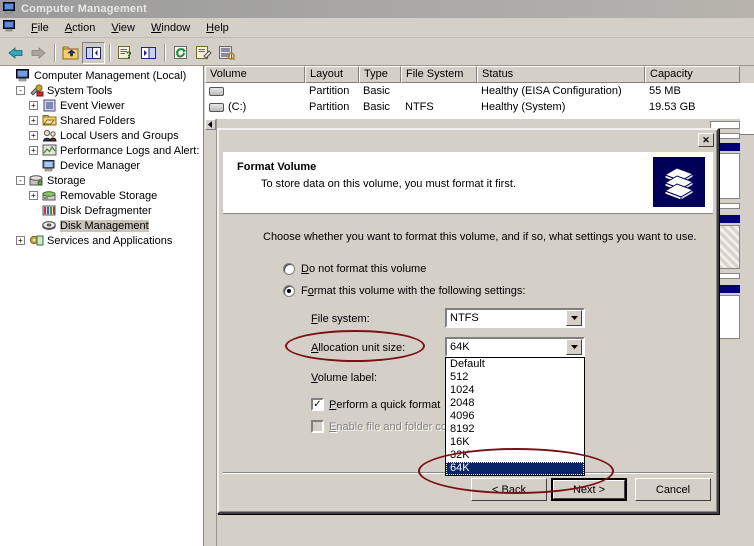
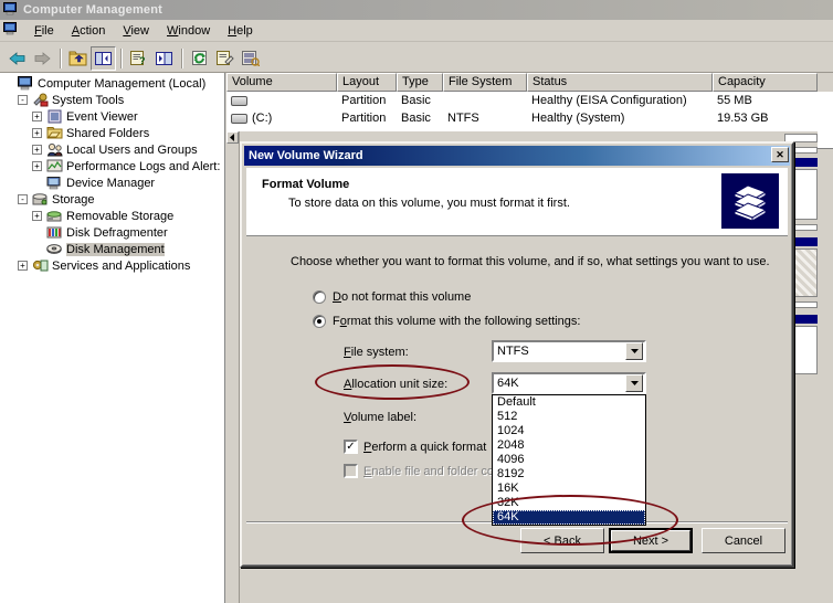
  Computer Management
  File
  Action
  View
  Window
  Help
  ?
  Computer Management (Local)
  -
  System Tools
  +
  Event Viewer
  +
  Shared Folders
  +
  Local Users and Groups
  +
  Performance Logs and Alert:
  Device Manager
  -
  Storage
  +
  Removable Storage
  Disk Defragmenter
  Disk Management
  +
  Services and Applications
  Volume
  Layout
  Type
  File System
  Status
  Capacity
  Partition
  Basic
  Healthy (EISA Configuration)
  55 MB
  (C:)
  Partition
  Basic
  NTFS
  Healthy (System)
  19.53 GB
+ New Volume Wizard
  ✕
  Format Volume
  To store data on this volume, you must format it first.
  Choose whether you want to format this volume, and if so, what settings you want to use.
  Do not format this volume
  Format this volume with the following settings:
  File system:
  NTFS
  Allocation unit size:
  64K
  Volume label:
  ✓
  Perform a quick format
  Enable file and folder co
  Default
  512
  1024
  2048
  4096
  8192
  16K
  32K
  64K
  < Back
  Next >
  Cancel
